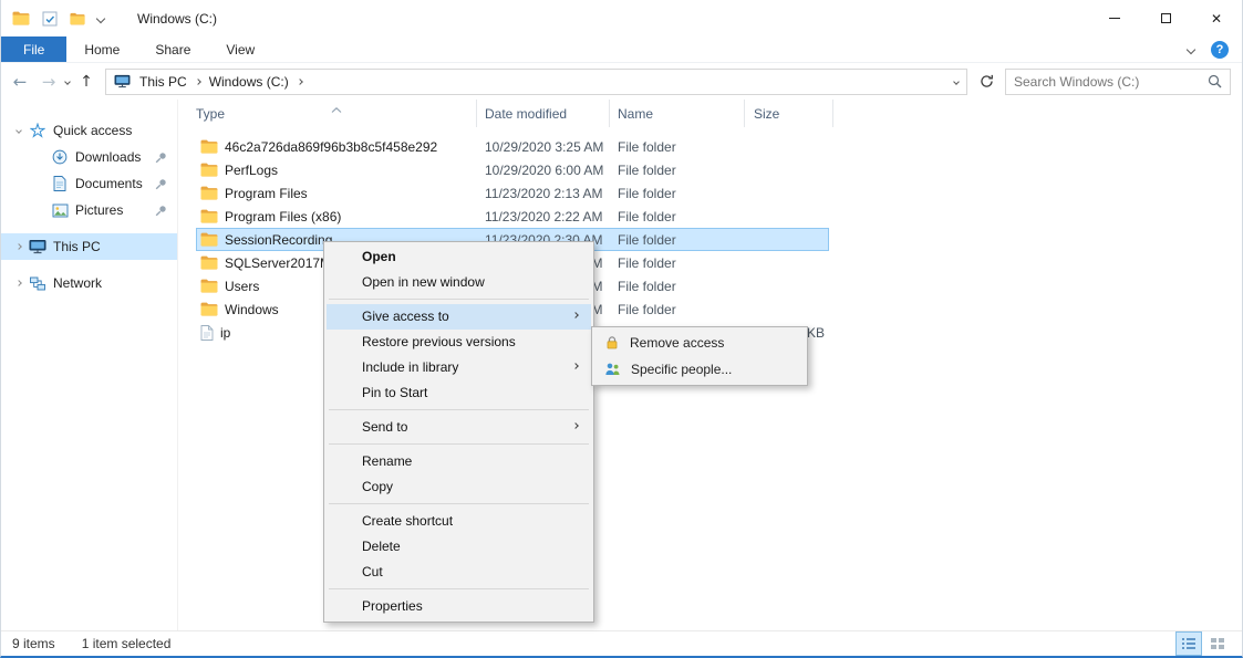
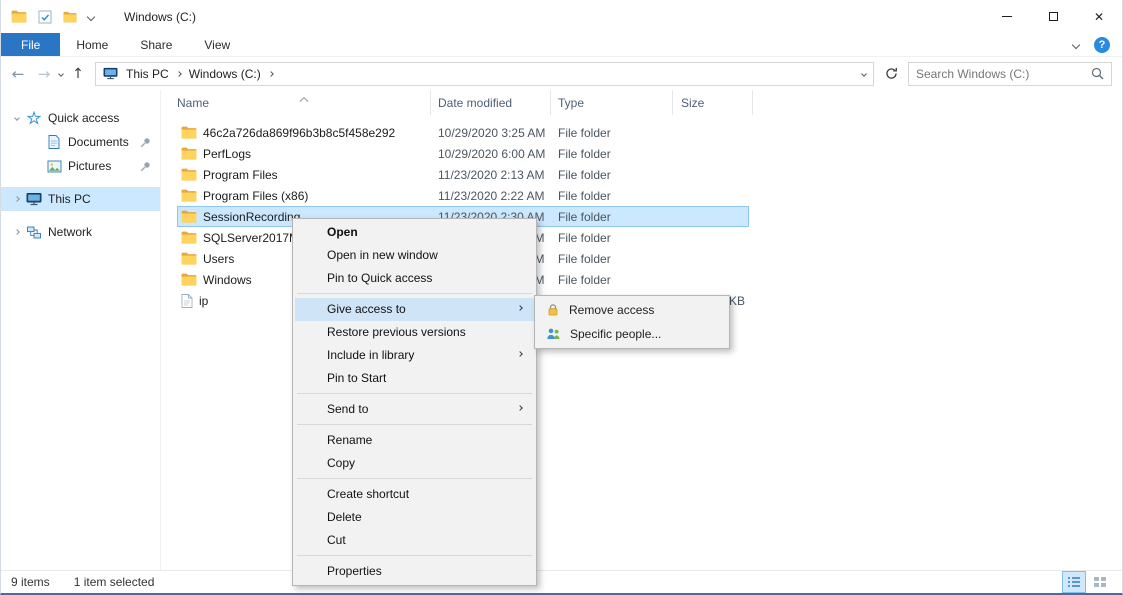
  Windows (C:)
  ✕
  File
  Home
  Share
  View
  ?
  ←
  →
  ↑
  This PC
  Windows (C:)
  Search Windows (C:)
  Quick access
- Downloads
  Documents
  Pictures
  This PC
  Network
- Type
+ Name
  Date modified
- Name
+ Type
  Size
  46c2a726da869f96b3b8c5f458e292
  10/29/2020 3:25 AM
  File folder
  PerfLogs
  10/29/2020 6:00 AM
  File folder
  Program Files
  11/23/2020 2:13 AM
  File folder
  Program Files (x86)
  11/23/2020 2:22 AM
  File folder
  SessionRecording
  11/23/2020 2:30 AM
  File folder
  SQLServer2017
  File folder
  Users
  File folder
  Windows
  File folder
  ip
  Open
  Open in new window
+ Pin to Quick access
  Give access to
  Restore previous versions
  Include in library
  Pin to Start
  Send to
  Rename
  Copy
  Create shortcut
  Delete
  Cut
  Properties
  Remove access
  Specific people...
  9 items
  1 item selected
